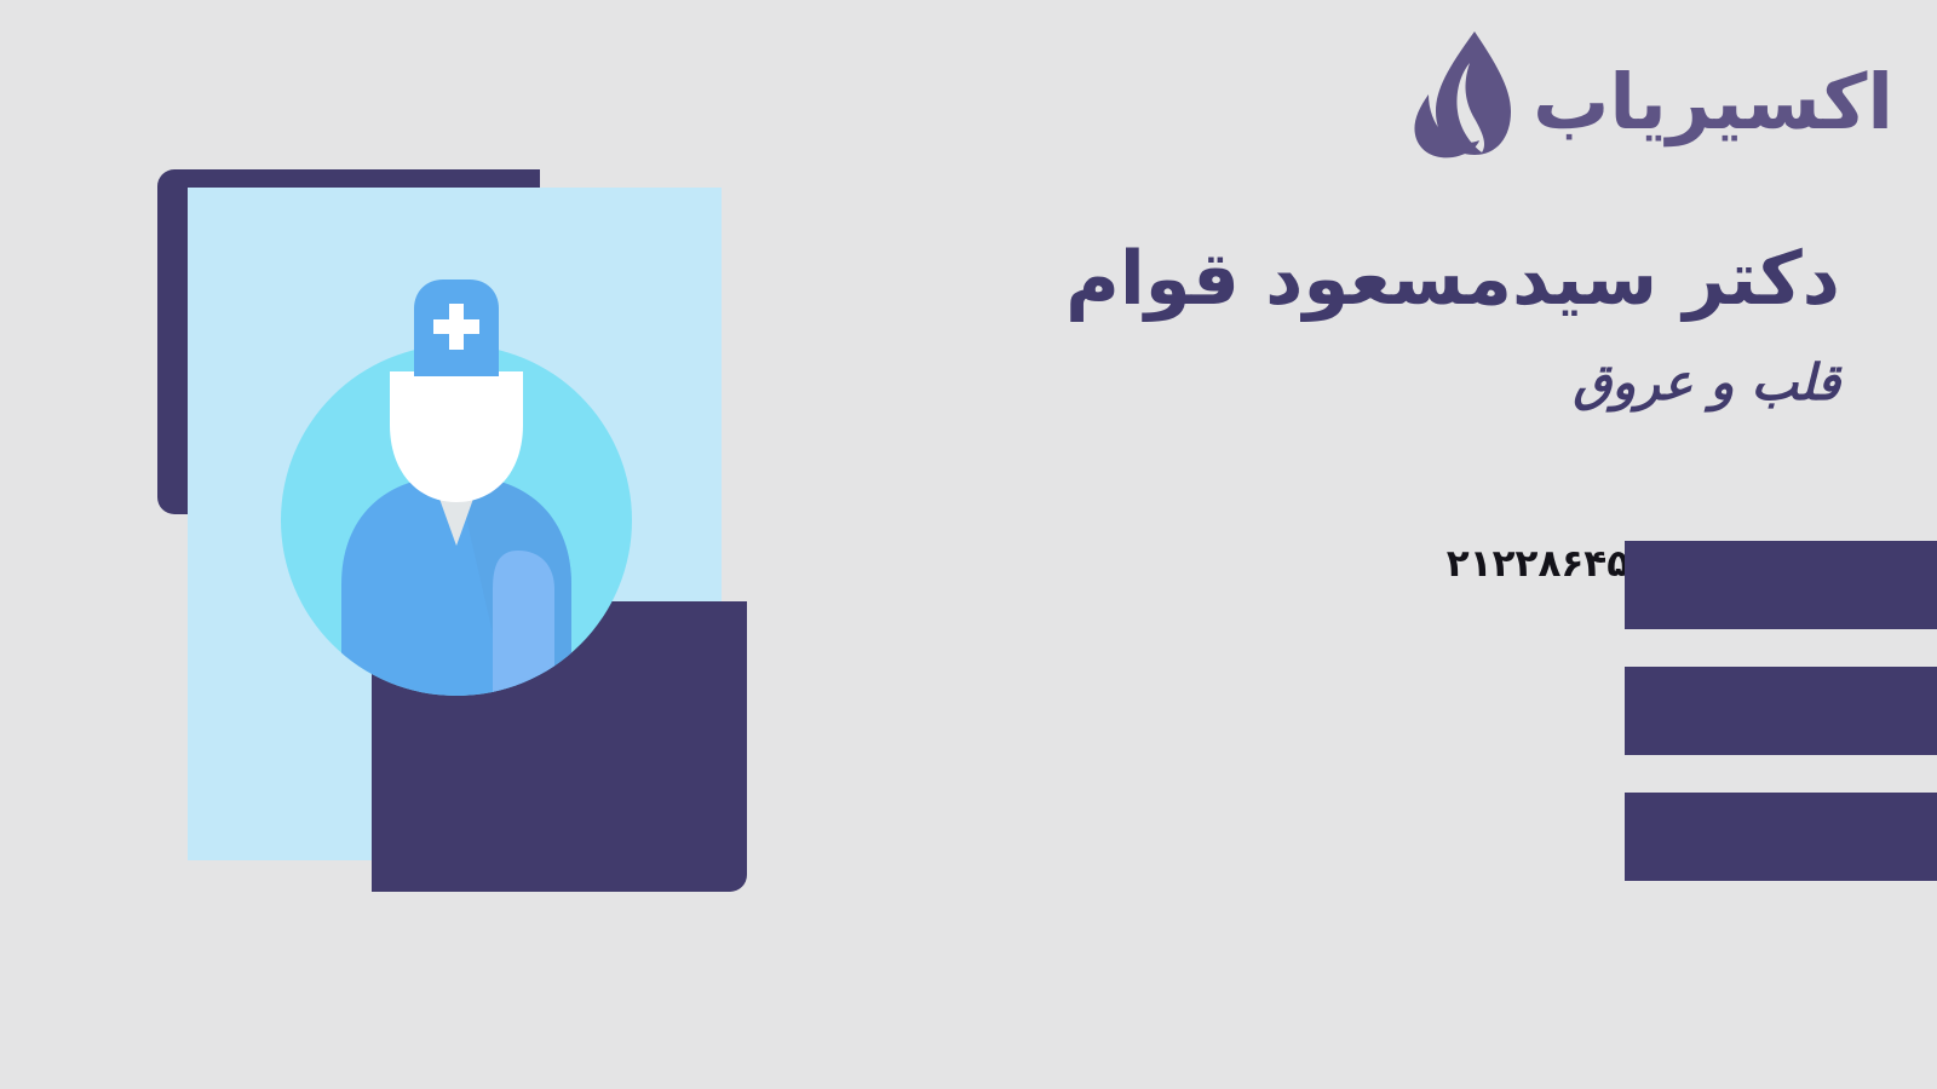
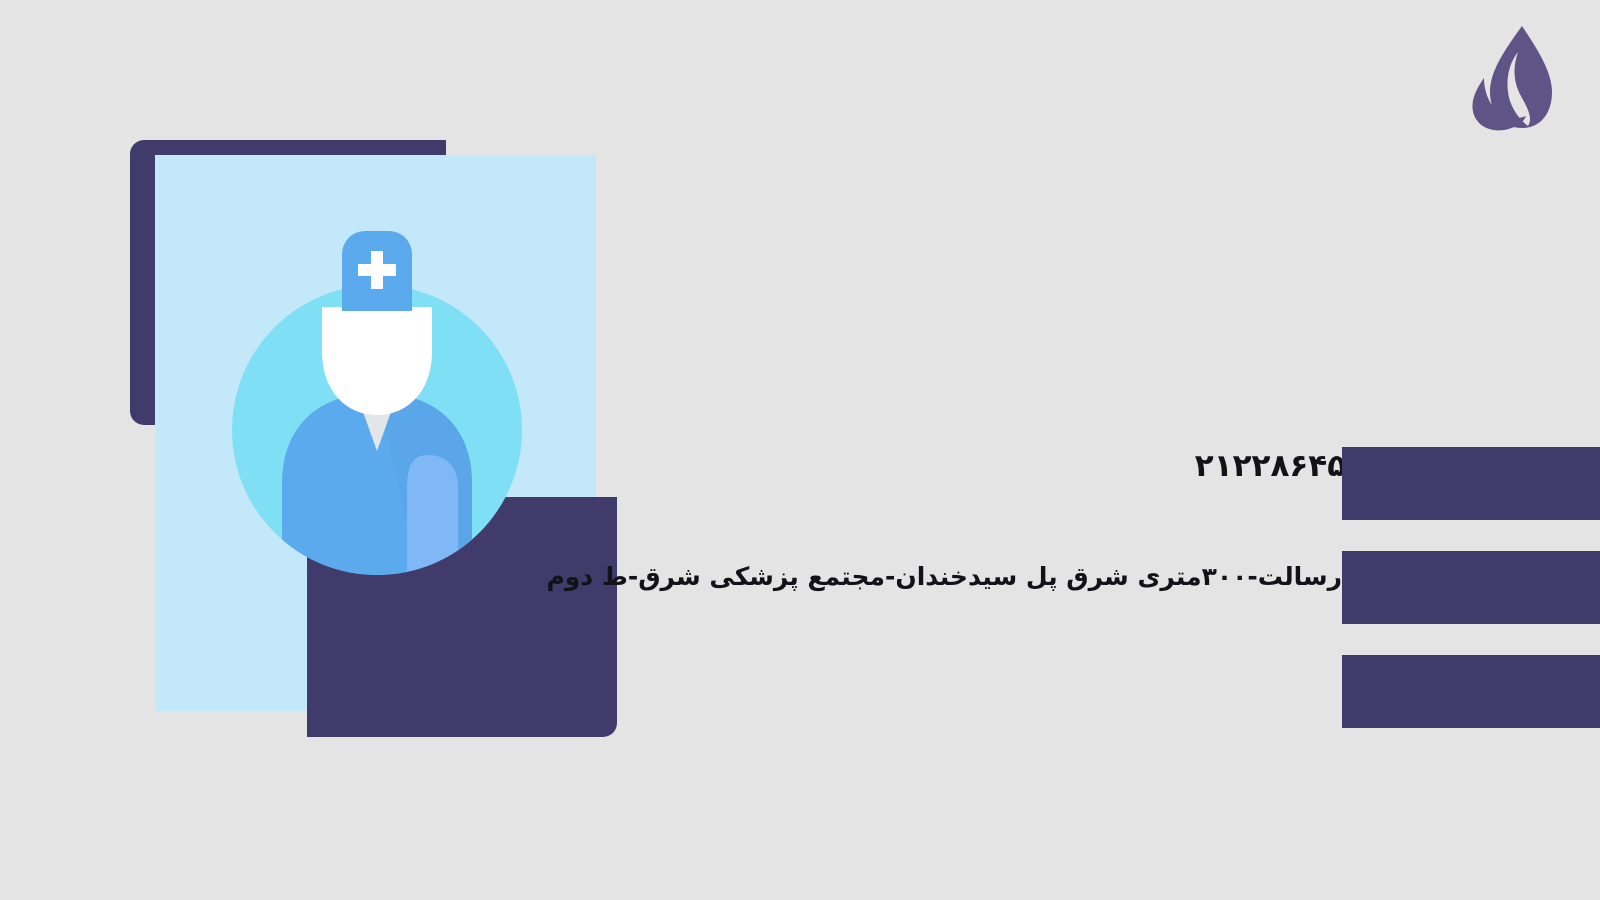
- اکسیریاب
- دکتر سیدمسعود قوام
- قلب و عروق
  ۲۱۲۲۸۶۴۵
+ رسالت-۳۰۰متری شرق پل سیدخندان-مجتمع پزشکی شرق-ط دوم
